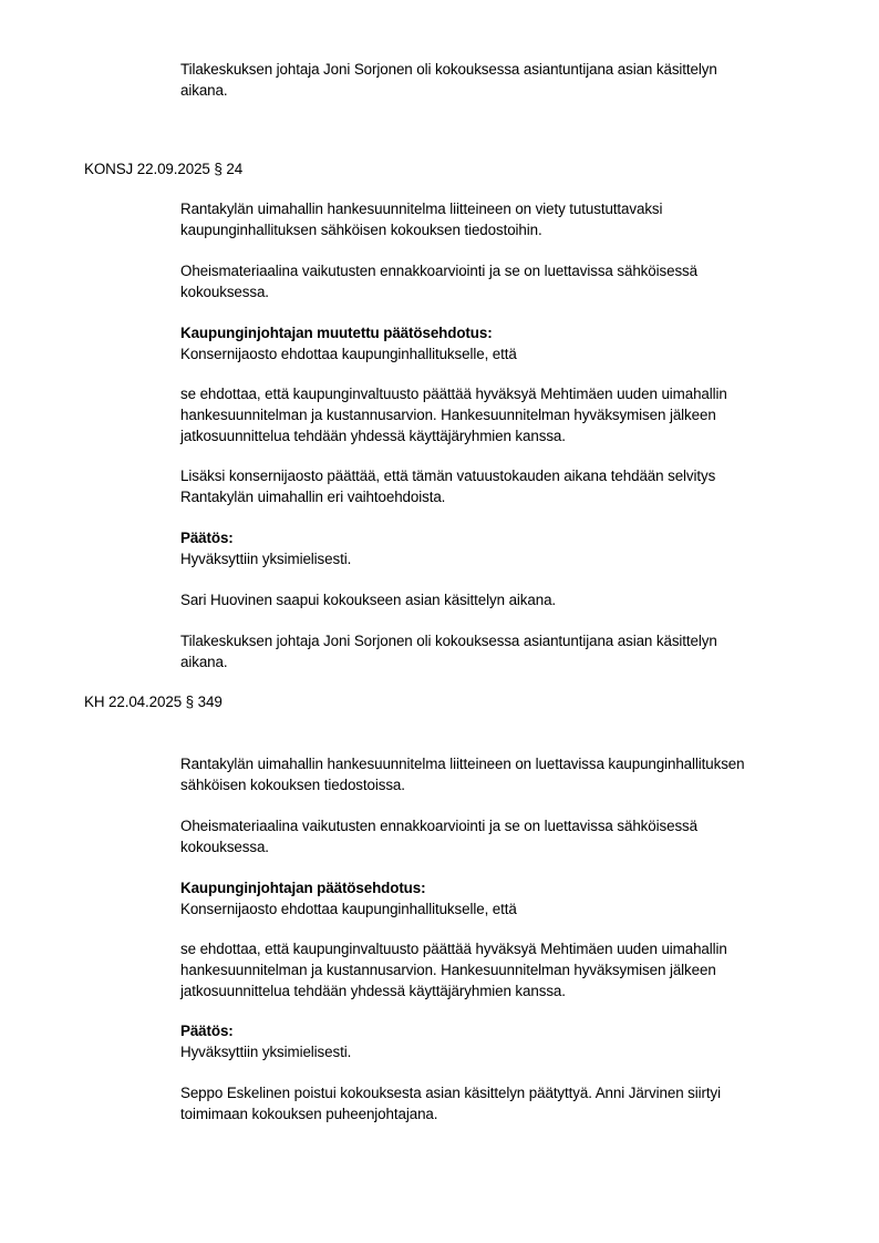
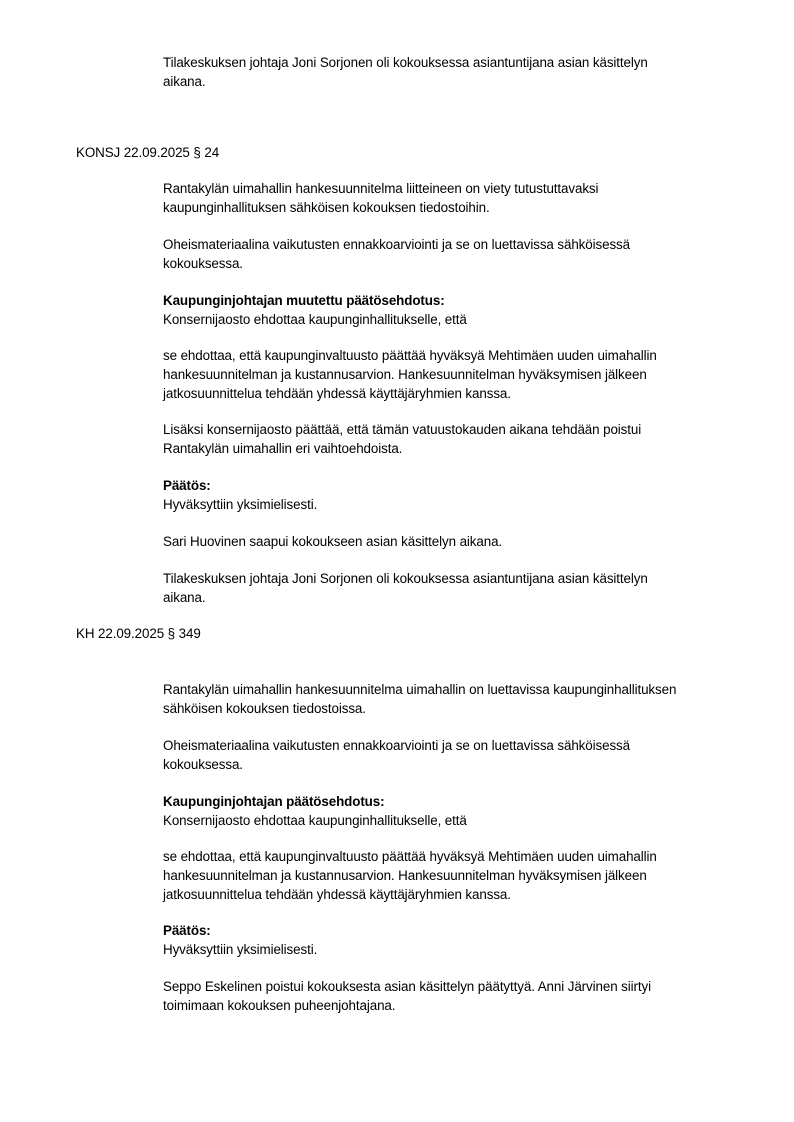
  Tilakeskuksen johtaja Joni Sorjonen oli kokouksessa asiantuntijana asian käsittelyn
  aikana.
  KONSJ 22.09.2025 § 24
  Rantakylän uimahallin hankesuunnitelma liitteineen on viety tutustuttavaksi
  kaupunginhallituksen sähköisen kokouksen tiedostoihin.
  Oheismateriaalina vaikutusten ennakkoarviointi ja se on luettavissa sähköisessä
  kokouksessa.
  Kaupunginjohtajan muutettu päätösehdotus:
  Konsernijaosto ehdottaa kaupunginhallitukselle, että
  se ehdottaa, että kaupunginvaltuusto päättää hyväksyä Mehtimäen uuden uimahallin
  hankesuunnitelman ja kustannusarvion. Hankesuunnitelman hyväksymisen jälkeen
  jatkosuunnittelua tehdään yhdessä käyttäjäryhmien kanssa.
- Lisäksi konsernijaosto päättää, että tämän vatuustokauden aikana tehdään selvitys
+ Lisäksi konsernijaosto päättää, että tämän vatuustokauden aikana tehdään poistui
  Rantakylän uimahallin eri vaihtoehdoista.
  Päätös:
  Hyväksyttiin yksimielisesti.
  Sari Huovinen saapui kokoukseen asian käsittelyn aikana.
  Tilakeskuksen johtaja Joni Sorjonen oli kokouksessa asiantuntijana asian käsittelyn
  aikana.
- KH 22.04.2025 § 349
+ KH 22.09.2025 § 349
- Rantakylän uimahallin hankesuunnitelma liitteineen on luettavissa kaupunginhallituksen
+ Rantakylän uimahallin hankesuunnitelma uimahallin on luettavissa kaupunginhallituksen
  sähköisen kokouksen tiedostoissa.
  Oheismateriaalina vaikutusten ennakkoarviointi ja se on luettavissa sähköisessä
  kokouksessa.
  Kaupunginjohtajan päätösehdotus:
  Konsernijaosto ehdottaa kaupunginhallitukselle, että
  se ehdottaa, että kaupunginvaltuusto päättää hyväksyä Mehtimäen uuden uimahallin
  hankesuunnitelman ja kustannusarvion. Hankesuunnitelman hyväksymisen jälkeen
  jatkosuunnittelua tehdään yhdessä käyttäjäryhmien kanssa.
  Päätös:
  Hyväksyttiin yksimielisesti.
  Seppo Eskelinen poistui kokouksesta asian käsittelyn päätyttyä. Anni Järvinen siirtyi
  toimimaan kokouksen puheenjohtajana.
